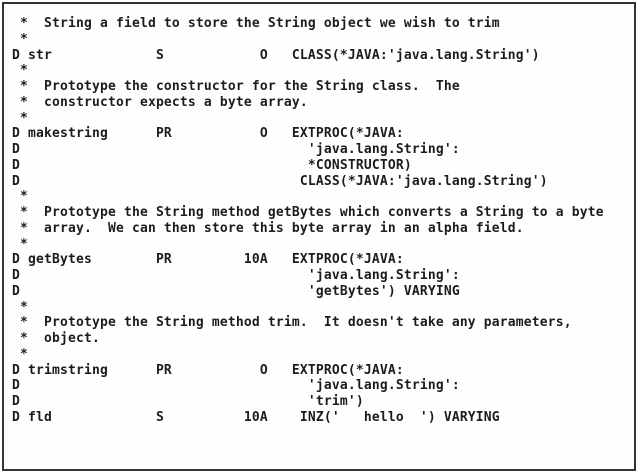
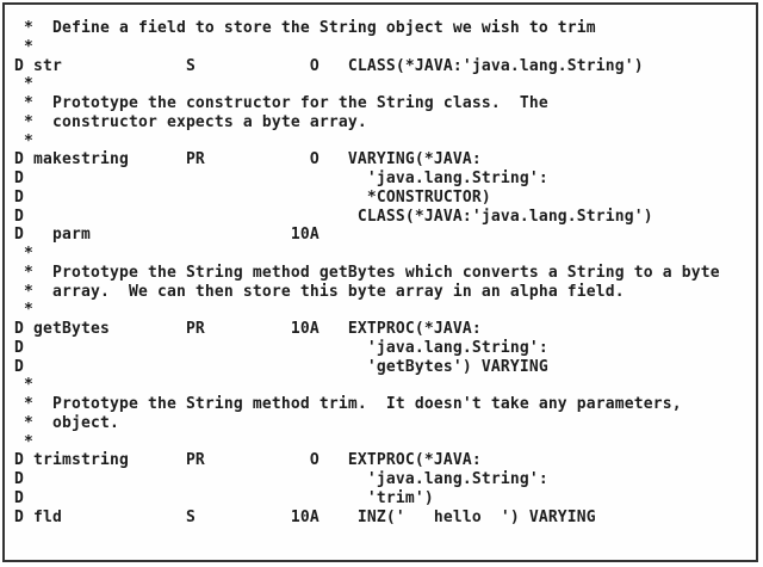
- * String a field to store the String object we wish to trim
+ * Define a field to store the String object we wish to trim
  *
  D str S O CLASS(*JAVA:'java.lang.String')
  *
  * Prototype the constructor for the String class. The
  * constructor expects a byte array.
  *
- D makestring PR O EXTPROC(*JAVA:
+ D makestring PR O VARYING(*JAVA:
  D 'java.lang.String':
  D *CONSTRUCTOR)
  D CLASS(*JAVA:'java.lang.String')
+ D parm 10A
  *
  * Prototype the String method getBytes which converts a String to a byte
  * array. We can then store this byte array in an alpha field.
  *
  D getBytes PR 10A EXTPROC(*JAVA:
  D 'java.lang.String':
  D 'getBytes') VARYING
  *
  * Prototype the String method trim. It doesn't take any parameters,
  * object.
  *
  D trimstring PR O EXTPROC(*JAVA:
  D 'java.lang.String':
  D 'trim')
  D fld S 10A INZ(' hello ') VARYING
